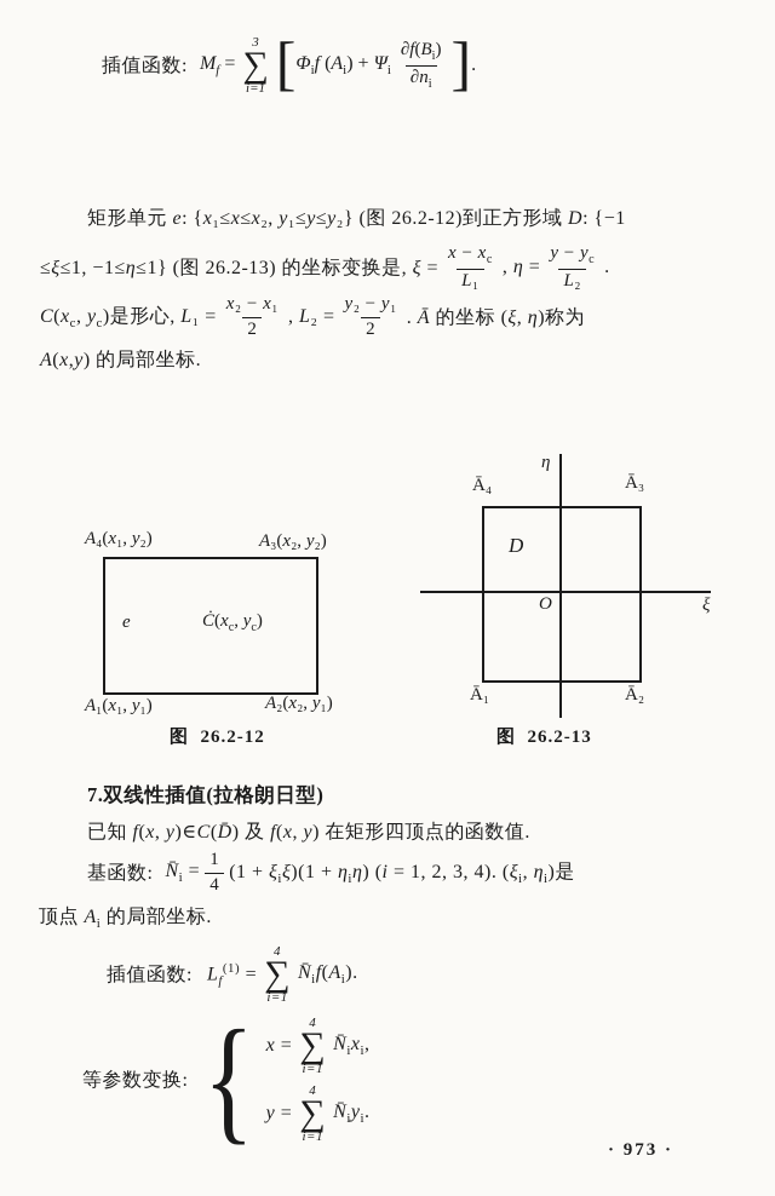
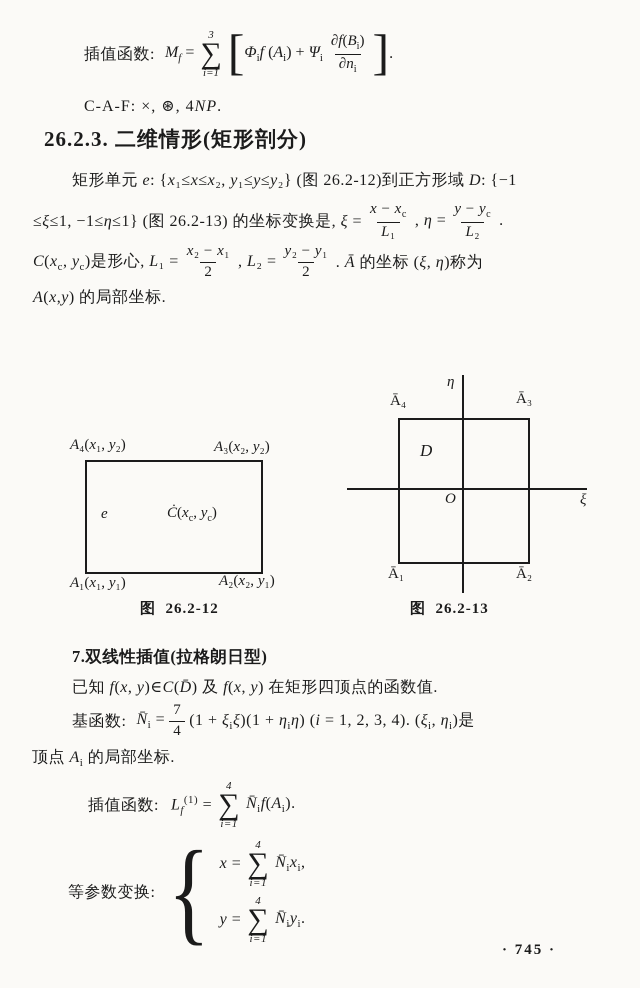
  插值函数:
  Mf =
  3
  ∑
  i=1
  [
  Φif (Ai) + Ψi
  ∂f(Bi)
  ∂ni
  ]
  .
+ C-A-F: ×, ⊛, 4NP.
+ 26.2.3. 二维情形(矩形剖分)
  矩形单元 e: {x₁≤x≤x₂, y₁≤y≤y₂} (图 26.2-12)到正方形域 D: {−1
  ≤ξ≤1, −1≤η≤1} (图 26.2-13) 的坐标变换是, ξ =
  x − xc
  L₁
  , η =
  y − yc
  L₂
  .
  C(xc, yc)是形心, L₁ =
  x₂ − x₁
  2
  , L₂ =
  y₂ − y₁
  2
  . Ā 的坐标 (ξ, η)称为
  A(x,y) 的局部坐标.
  A₄(x₁, y₂)
  A₃(x₂, y₂)
  A₁(x₁, y₁)
  A₂(x₂, y₁)
  e
  Ċ(xc, yc)
  图 26.2-12
  η
  ξ
  Ā₄
  Ā₃
  Ā₁
  Ā₂
  D
  O
  图 26.2-13
  7.双线性插值(拉格朗日型)
  已知 f(x, y)∈C(D̄) 及 f(x, y) 在矩形四顶点的函数值.
  基函数:
  N̄i =
- 1
+ 7
  4
  (1 + ξiξ)(1 + ηiη) (i = 1, 2, 3, 4). (ξi, ηi)是
  顶点 Ai 的局部坐标.
  插值函数:
  Lf(1) =
  4
  ∑
  i=1
  N̄if(Ai).
  等参数变换:
  {
  x =
  4
  ∑
  i=1
  N̄ixi,
  y =
  4
  ∑
  i=1
  N̄iyi.
- · 973 ·
+ · 745 ·
